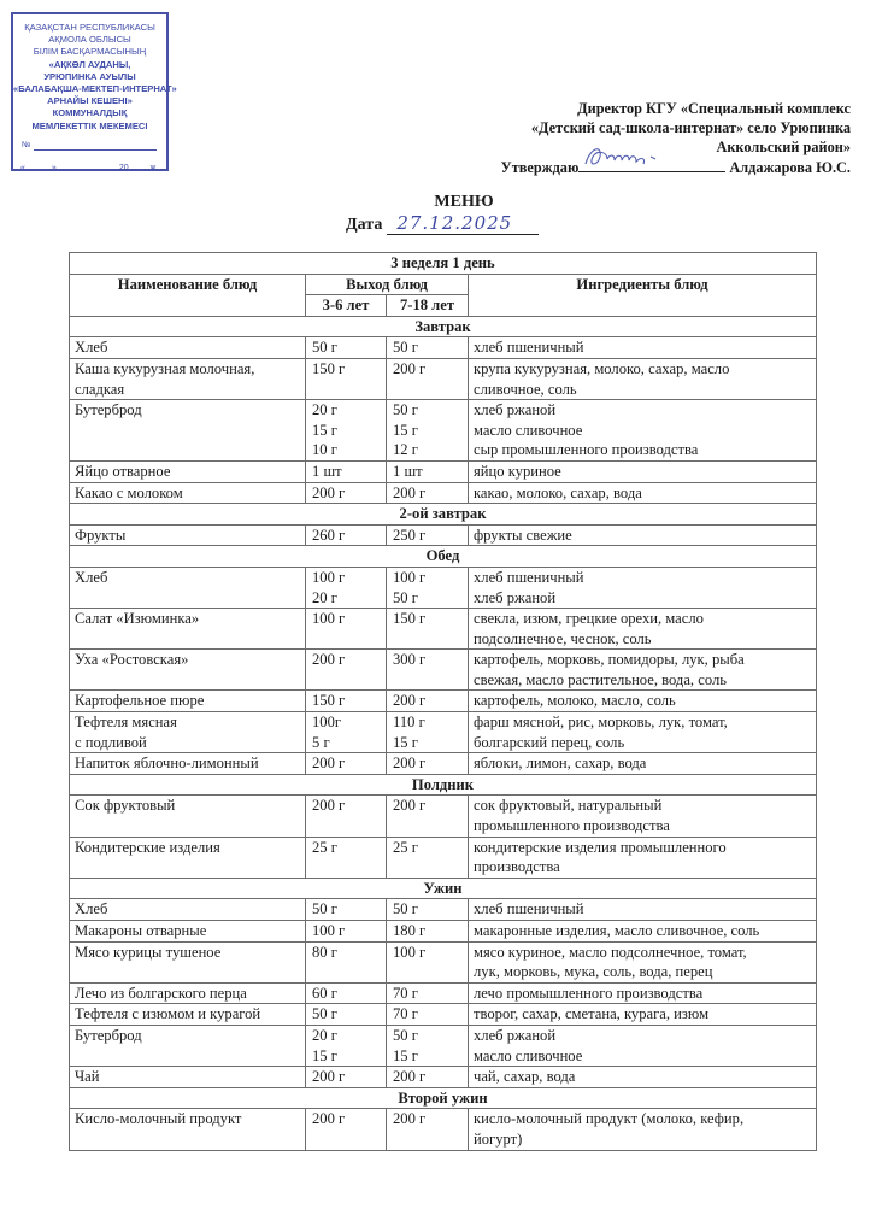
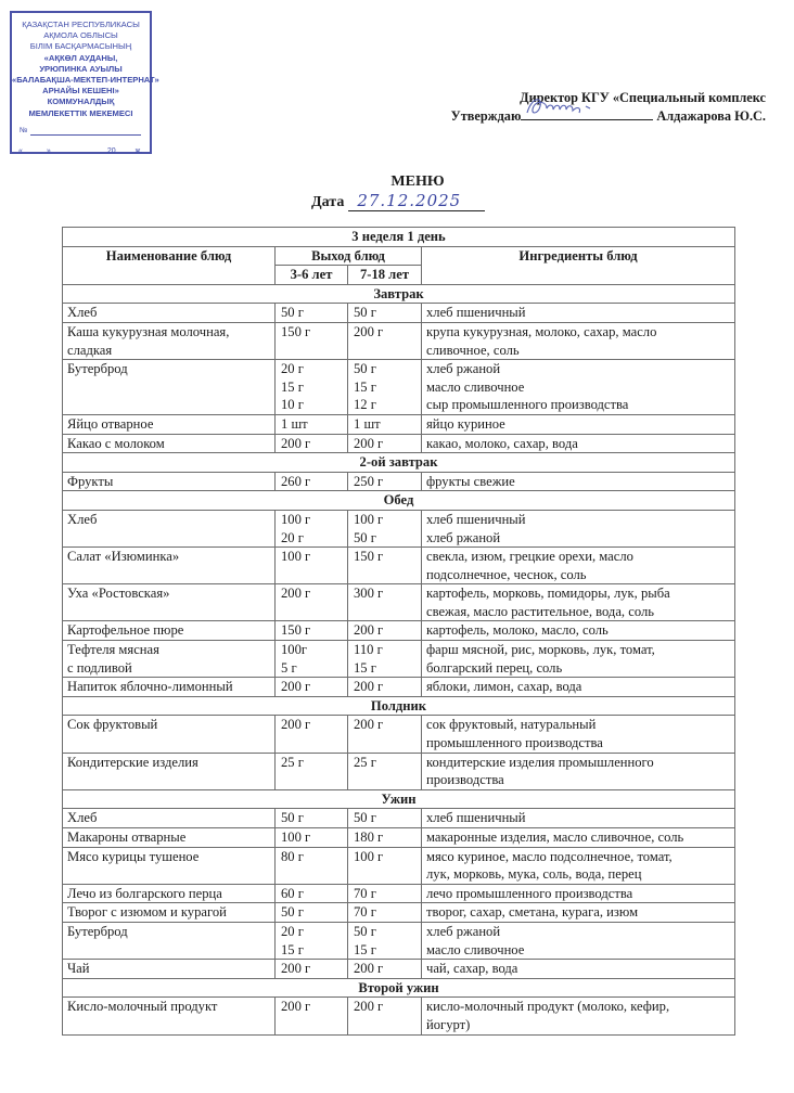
  ҚАЗАҚСТАН РЕСПУБЛИКАСЫ
  АҚМОЛА ОБЛЫСЫ
  БІЛІМ БАСҚАРМАСЫНЫҢ
  «АҚКӨЛ АУДАНЫ,
  УРЮПИНКА АУЫЛЫ
  «БАЛАБАҚША-МЕКТЕП-ИНТЕРНАТ»
  АРНАЙЫ КЕШЕНІ»
  КОММУНАЛДЫҚ
  МЕМЛЕКЕТТІК МЕКЕМЕСІ
  Директор КГУ «Специальный комплекс
- «Детский сад-школа-интернат» село Урюпинка
- Аккольский район»
  Утверждаю Алдажарова Ю.С.
  МЕНЮ
  Дата 27.12.2025
  3 неделя 1 день
  Наименование блюд	Выход блюд	Ингредиенты блюд
  3-6 лет	7-18 лет
  Завтрак
  Хлеб	50 г	50 г	хлеб пшеничный
  Каша кукурузная молочная,сладкая	150 г	200 г	крупа кукурузная, молоко, сахар, маслосливочное, соль
  Бутерброд	20 г15 г10 г	50 г15 г12 г	хлеб ржаноймасло сливочноесыр промышленного производства
  Яйцо отварное	1 шт	1 шт	яйцо куриное
  Какао с молоком	200 г	200 г	какао, молоко, сахар, вода
  2-ой завтрак
  Фрукты	260 г	250 г	фрукты свежие
  Обед
  Хлеб	100 г20 г	100 г50 г	хлеб пшеничныйхлеб ржаной
  Салат «Изюминка»	100 г	150 г	свекла, изюм, грецкие орехи, маслоподсолнечное, чеснок, соль
  Уха «Ростовская»	200 г	300 г	картофель, морковь, помидоры, лук, рыбасвежая, масло растительное, вода, соль
  Картофельное пюре	150 г	200 г	картофель, молоко, масло, соль
  Тефтеля мяснаяс подливой	100г5 г	110 г15 г	фарш мясной, рис, морковь, лук, томат,болгарский перец, соль
  Напиток яблочно-лимонный	200 г	200 г	яблоки, лимон, сахар, вода
  Полдник
  Сок фруктовый	200 г	200 г	сок фруктовый, натуральныйпромышленного производства
  Кондитерские изделия	25 г	25 г	кондитерские изделия промышленногопроизводства
  Ужин
  Хлеб	50 г	50 г	хлеб пшеничный
  Макароны отварные	100 г	180 г	макаронные изделия, масло сливочное, соль
  Мясо курицы тушеное	80 г	100 г	мясо куриное, масло подсолнечное, томат,лук, морковь, мука, соль, вода, перец
  Лечо из болгарского перца	60 г	70 г	лечо промышленного производства
- Тефтеля с изюмом и курагой	50 г	70 г	творог, сахар, сметана, курага, изюм
+ Творог с изюмом и курагой	50 г	70 г	творог, сахар, сметана, курага, изюм
  Бутерброд	20 г15 г	50 г15 г	хлеб ржаноймасло сливочное
  Чай	200 г	200 г	чай, сахар, вода
  Второй ужин
  Кисло-молочный продукт	200 г	200 г	кисло-молочный продукт (молоко, кефир,йогурт)
